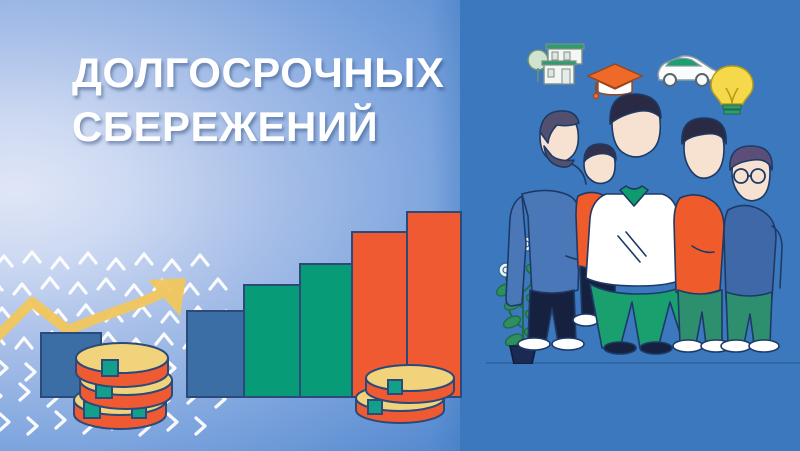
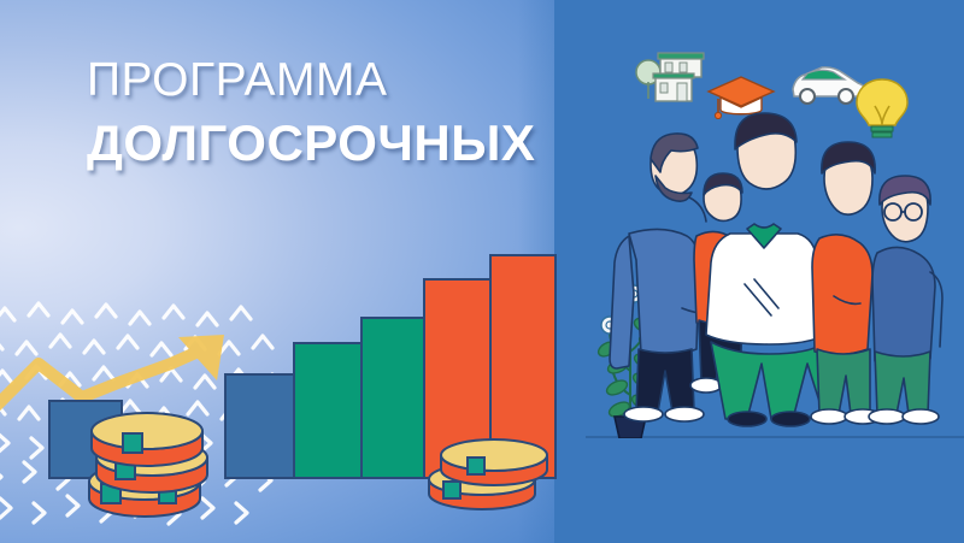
+ ПРОГРАММА
  ДОЛГОСРОЧНЫХ
- СБЕРЕЖЕНИЙ
